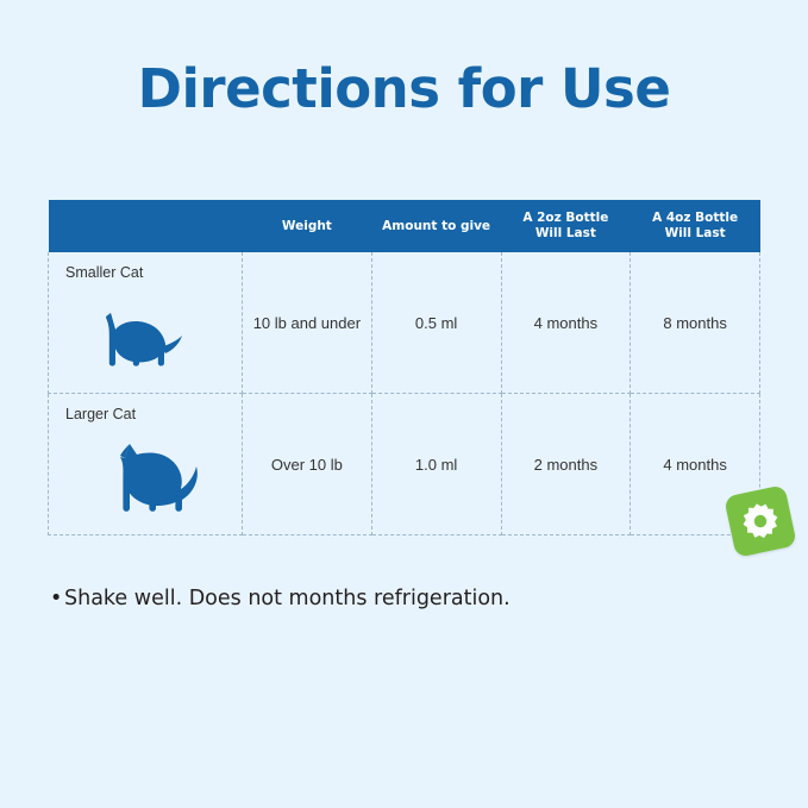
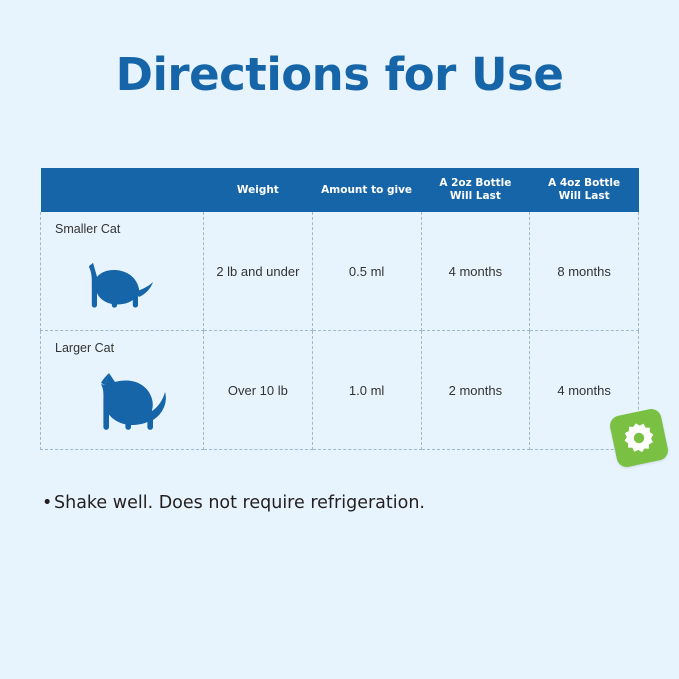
  Directions for Use
  	Weight	Amount to give	A 2oz Bottle Will Last	A 4oz Bottle Will Last
- Smaller Cat	10 lb and under	0.5 ml	4 months	8 months
+ Smaller Cat	2 lb and under	0.5 ml	4 months	8 months
  Larger Cat	Over 10 lb	1.0 ml	2 months	4 months
- •Shake well. Does not months refrigeration.
+ •Shake well. Does not require refrigeration.
